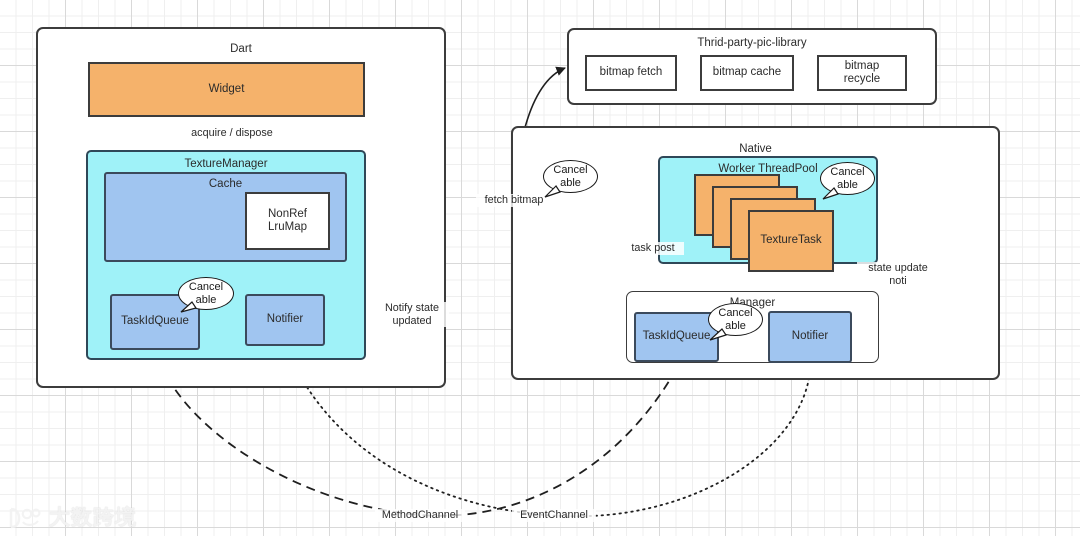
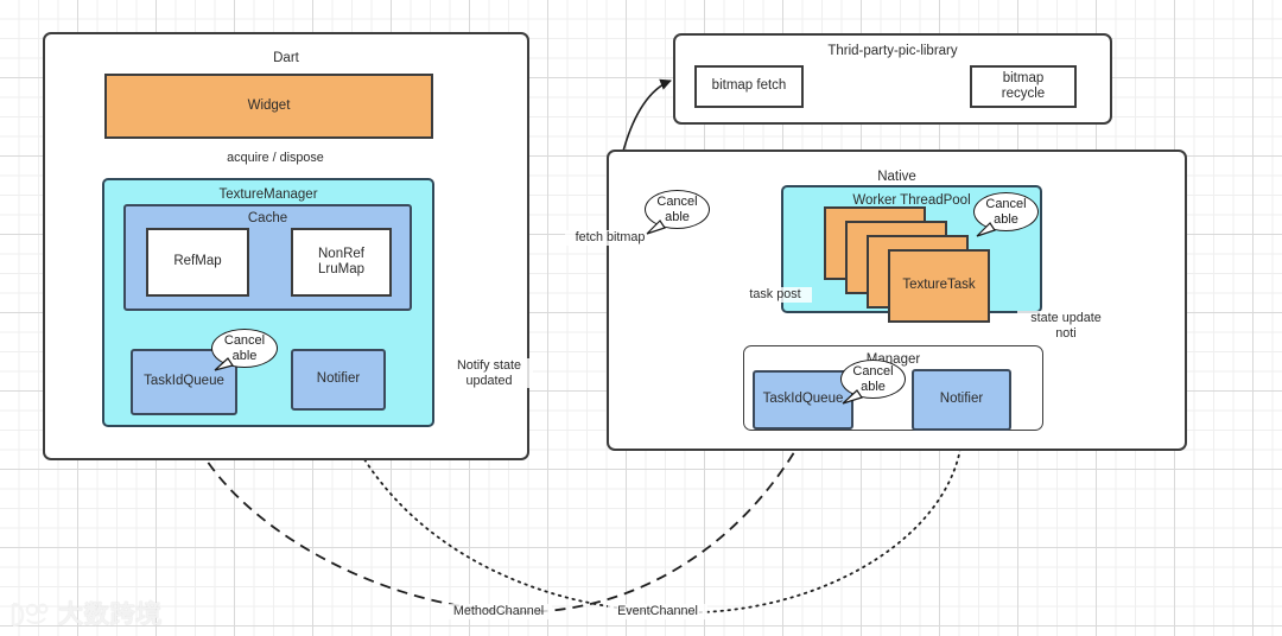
  Dart
  Widget
  acquire / dispose
  TextureManager
  Cache
+ RefMap
  NonRef
  LruMap
  TaskIdQueue
  Notifier
  Cancel
  able
  Notify state
  updated
  Thrid-party-pic-library
  bitmap fetch
- bitmap cache
  bitmap
  recycle
  Native
  Worker ThreadPool
  TextureTask
  Cancel
  able
  nager
  TaskIdQueue
  Notifier
  Cancel
  able
  fetch bitmap
  Cancel
  able
  task post
  state update
  noti
  MethodChannel
  EventChannel
  大数跨境
